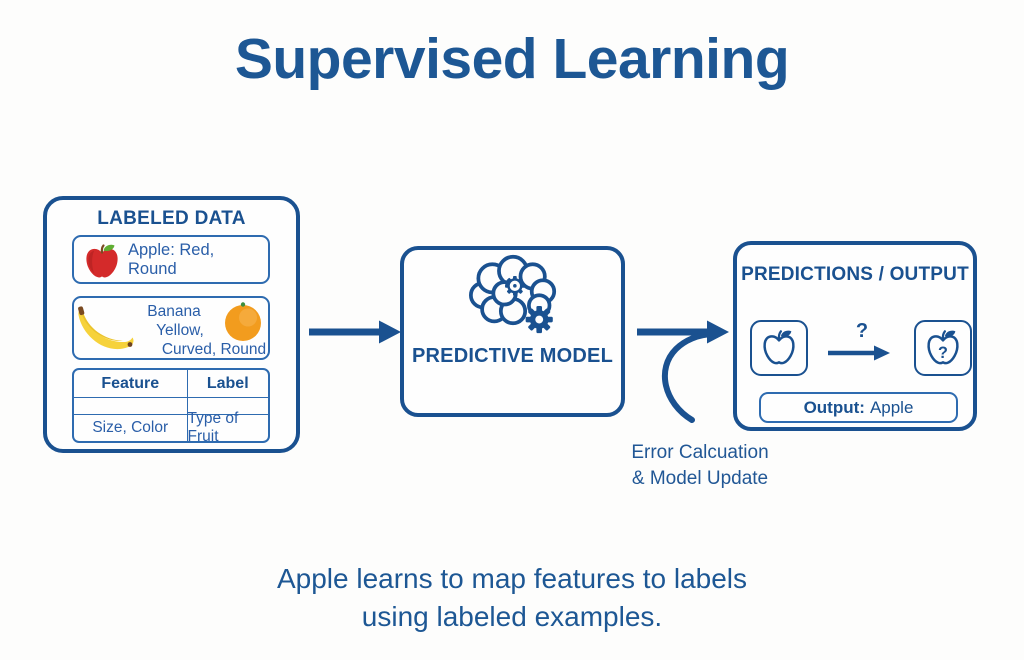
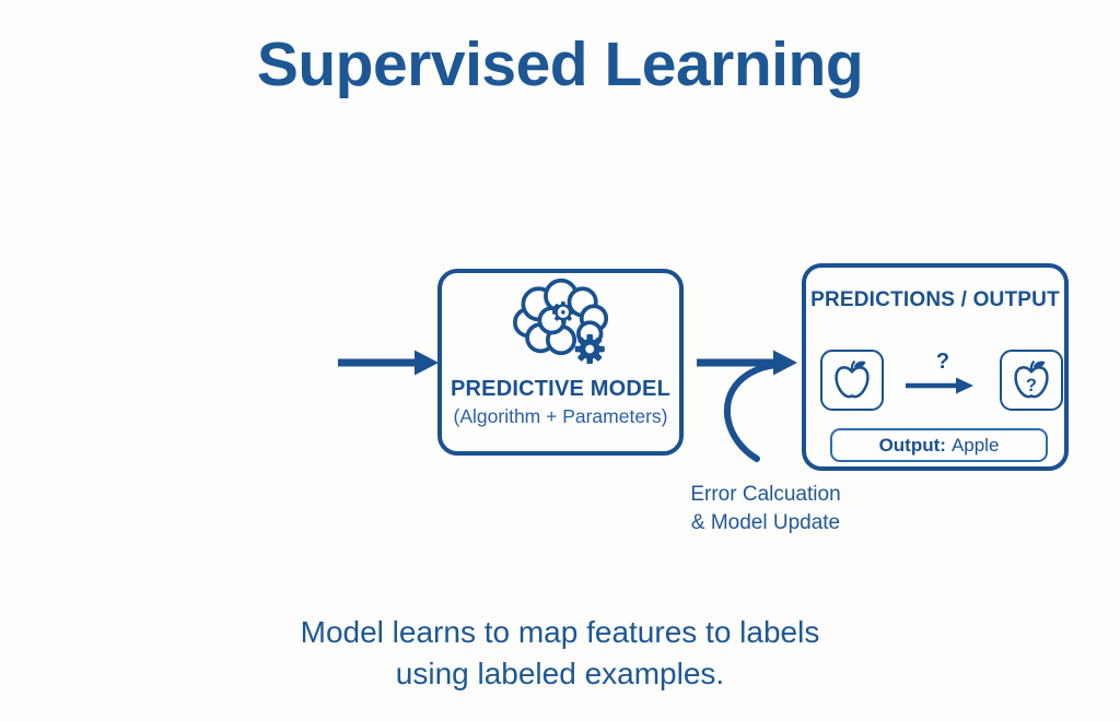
  Supervised Learning
- LABELED DATA
- Apple: Red, Round
- Banana
- Yellow,
- Curved, Round
- Feature
- Label
- Size, Color
- Type of Fruit
  PREDICTIVE MODEL
+ (Algorithm + Parameters)
  PREDICTIONS / OUTPUT
  ?
  ?
  Output:
  Apple
  Error Calcuation
  & Model Update
- Apple learns to map features to labels
+ Model learns to map features to labels
  using labeled examples.
